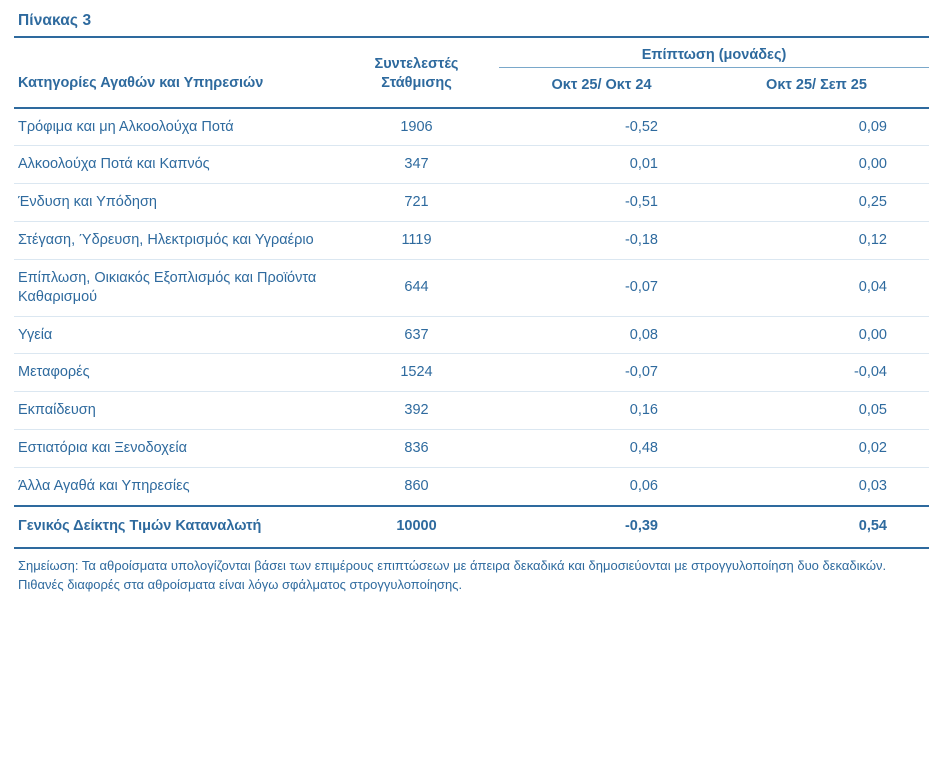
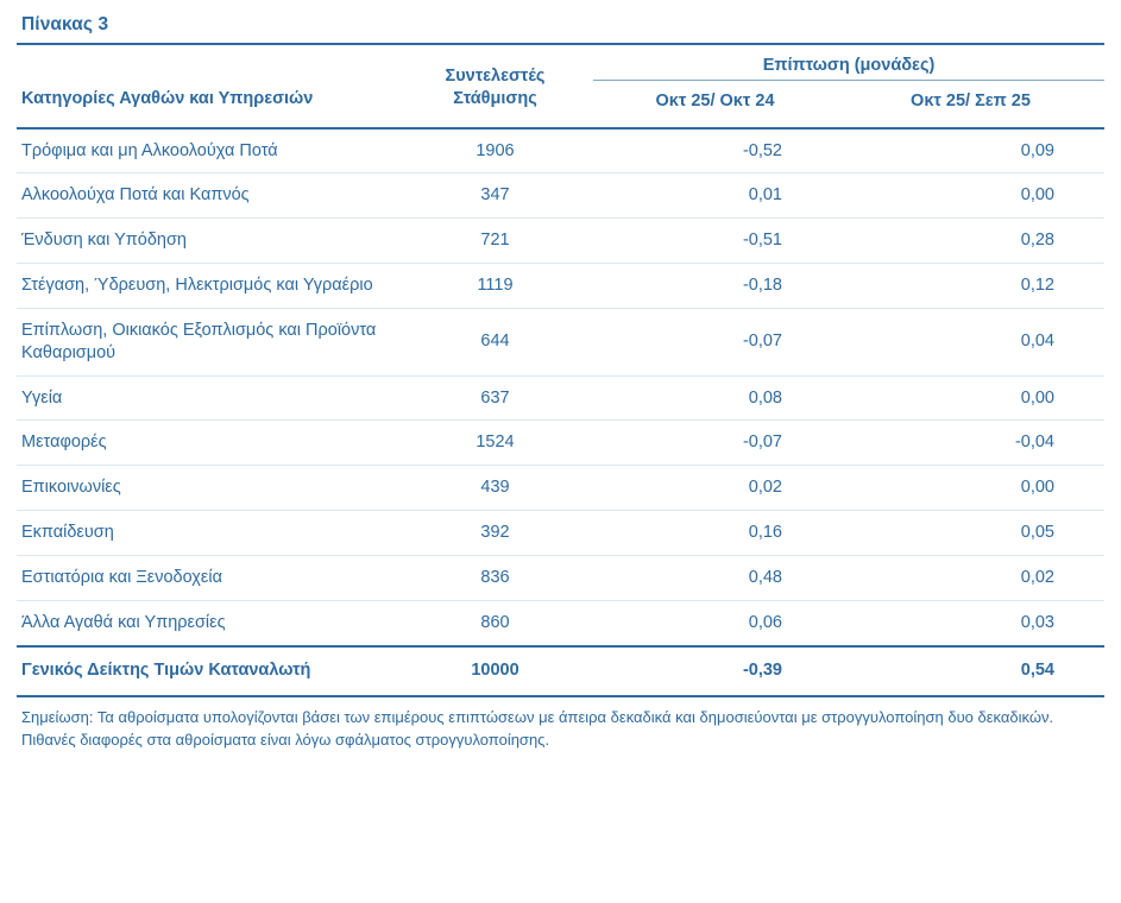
  Πίνακας 3
  Κατηγορίες Αγαθών και Υπηρεσιών	Συντελεστές Στάθμισης	Επίπτωση (μονάδες)
  Οκτ 25/ Οκτ 24	Οκτ 25/ Σεπ 25
  Τρόφιμα και μη Αλκοολούχα Ποτά	1906	-0,52	0,09
  Αλκοολούχα Ποτά και Καπνός	347	0,01	0,00
- Ένδυση και Υπόδηση	721	-0,51	0,25
+ Ένδυση και Υπόδηση	721	-0,51	0,28
  Στέγαση, Ύδρευση, Ηλεκτρισμός και Υγραέριο	1119	-0,18	0,12
  Επίπλωση, Οικιακός Εξοπλισμός και Προϊόντα Καθαρισμού	644	-0,07	0,04
  Υγεία	637	0,08	0,00
  Μεταφορές	1524	-0,07	-0,04
+ Επικοινωνίες	439	0,02	0,00
  Εκπαίδευση	392	0,16	0,05
  Εστιατόρια και Ξενοδοχεία	836	0,48	0,02
  Άλλα Αγαθά και Υπηρεσίες	860	0,06	0,03
  Γενικός Δείκτης Τιμών Καταναλωτή	10000	-0,39	0,54
  Σημείωση: Τα αθροίσματα υπολογίζονται βάσει των επιμέρους επιπτώσεων με άπειρα δεκαδικά και δημοσιεύονται με στρογγυλοποίηση δυο δεκαδικών. Πιθανές διαφορές στα αθροίσματα είναι λόγω σφάλματος στρογγυλοποίησης.
